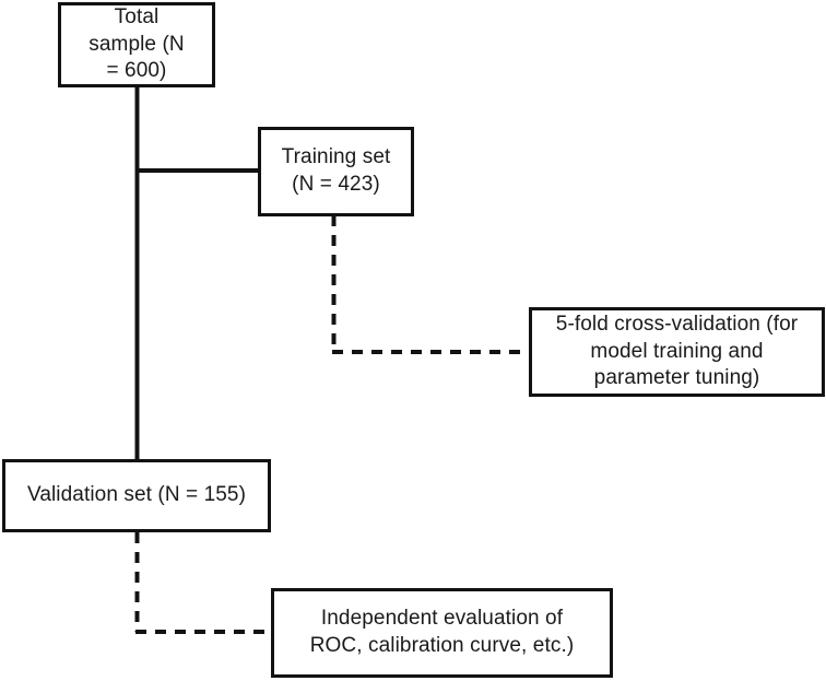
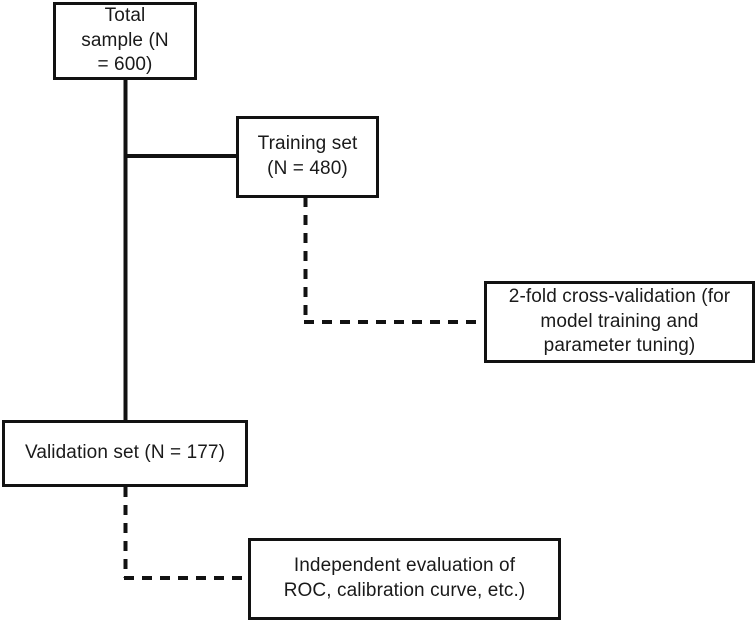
  Total
  sample (N
  = 600)
  Training set
- (N = 423)
+ (N = 480)
- 5-fold cross-validation (for
+ 2-fold cross-validation (for
  model training and
  parameter tuning)
- Validation set (N = 155)
+ Validation set (N = 177)
  Independent evaluation of
  ROC, calibration curve, etc.)
